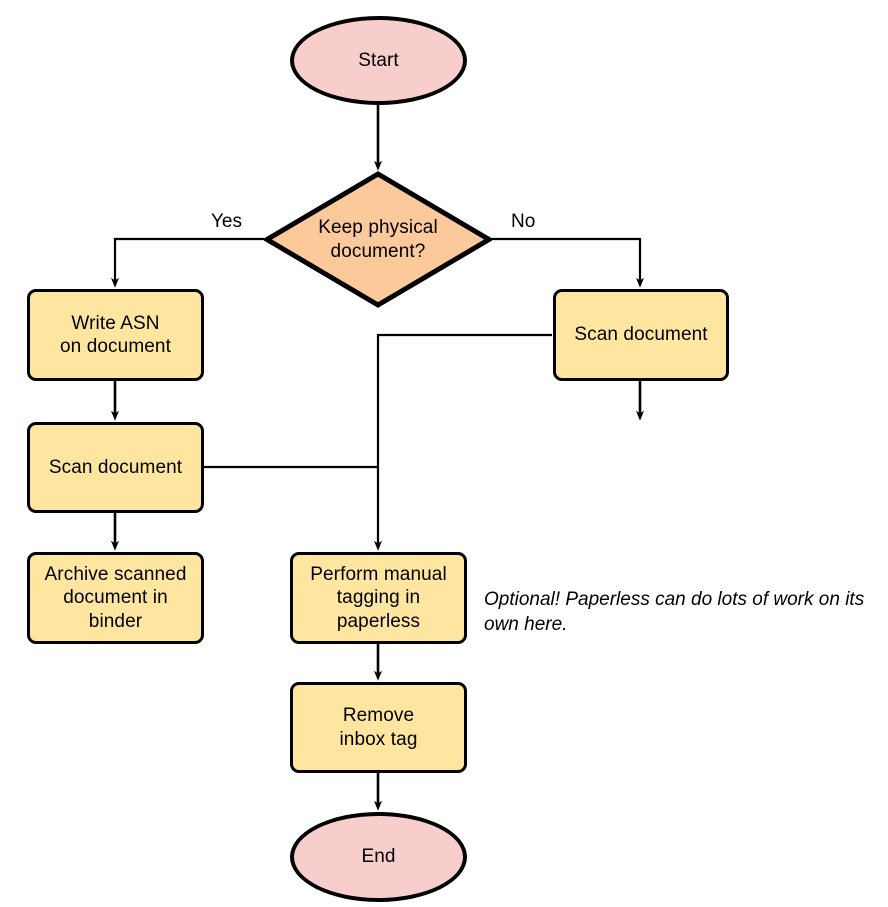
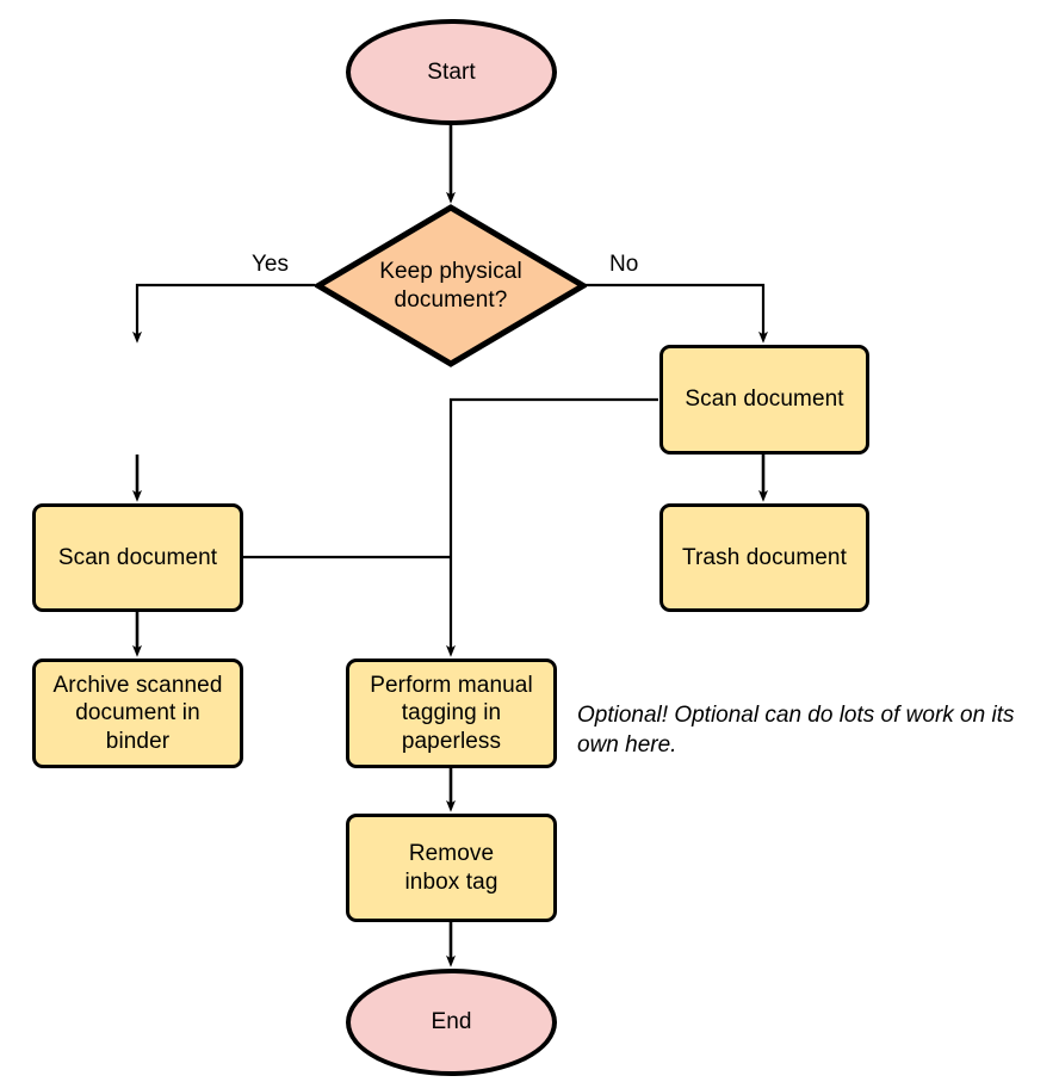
  Start
  Keep physical
  document?
  Yes
  No
- Write ASN
- on document
  Scan document
  Archive scanned
  document in
  binder
  Scan document
+ Trash document
  Perform manual
  tagging in
  paperless
  Remove
  inbox tag
  End
- Optional! Paperless can do lots of work on its own here.
+ Optional! Optional can do lots of work on its own here.
